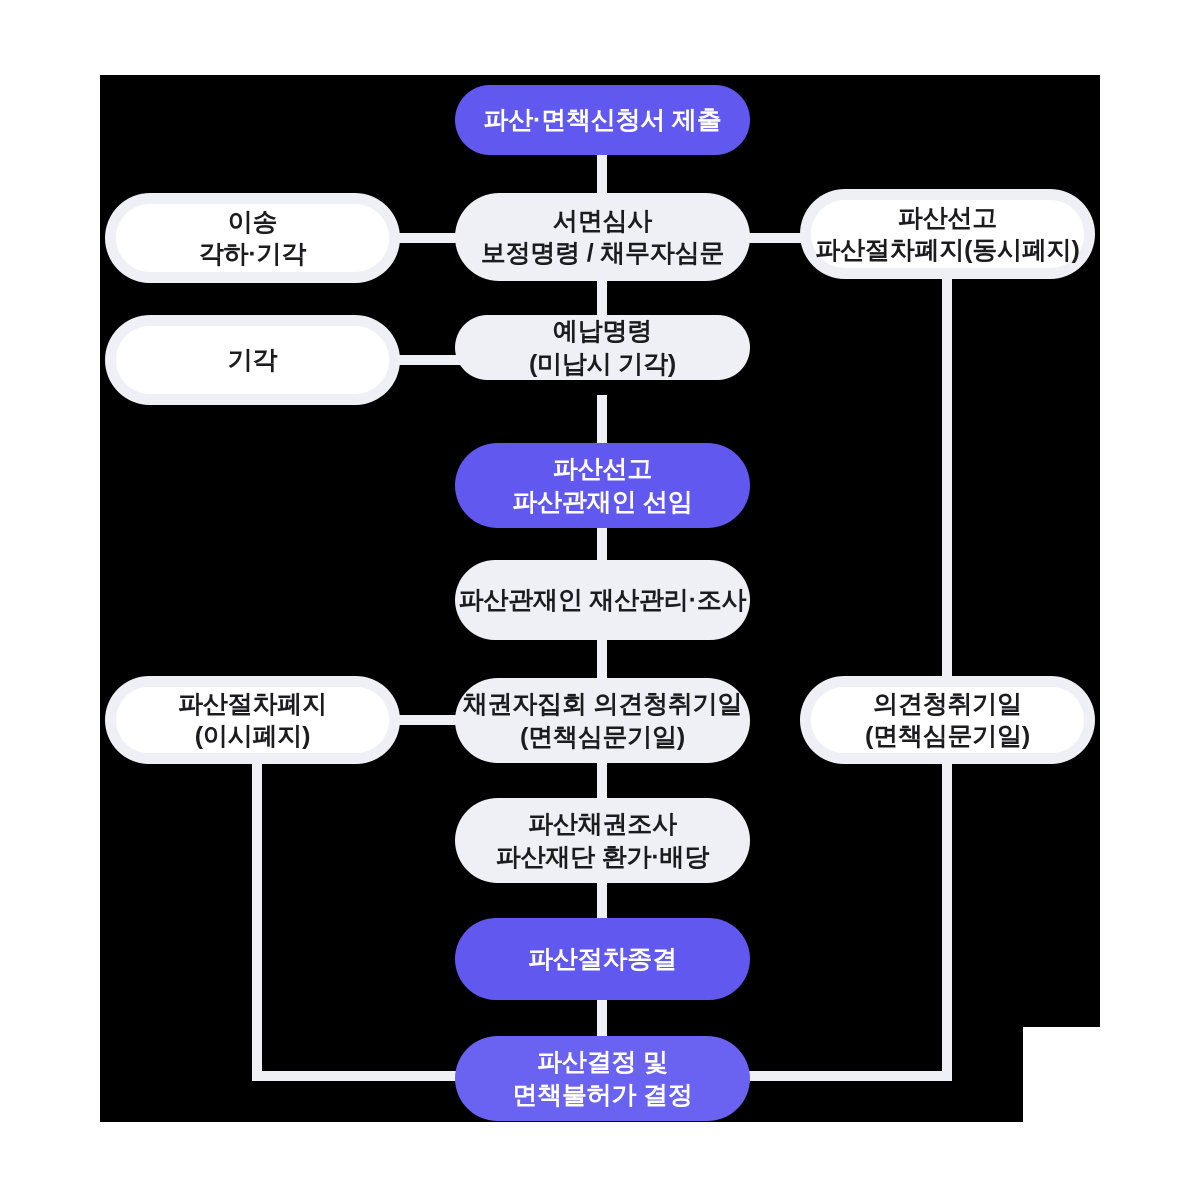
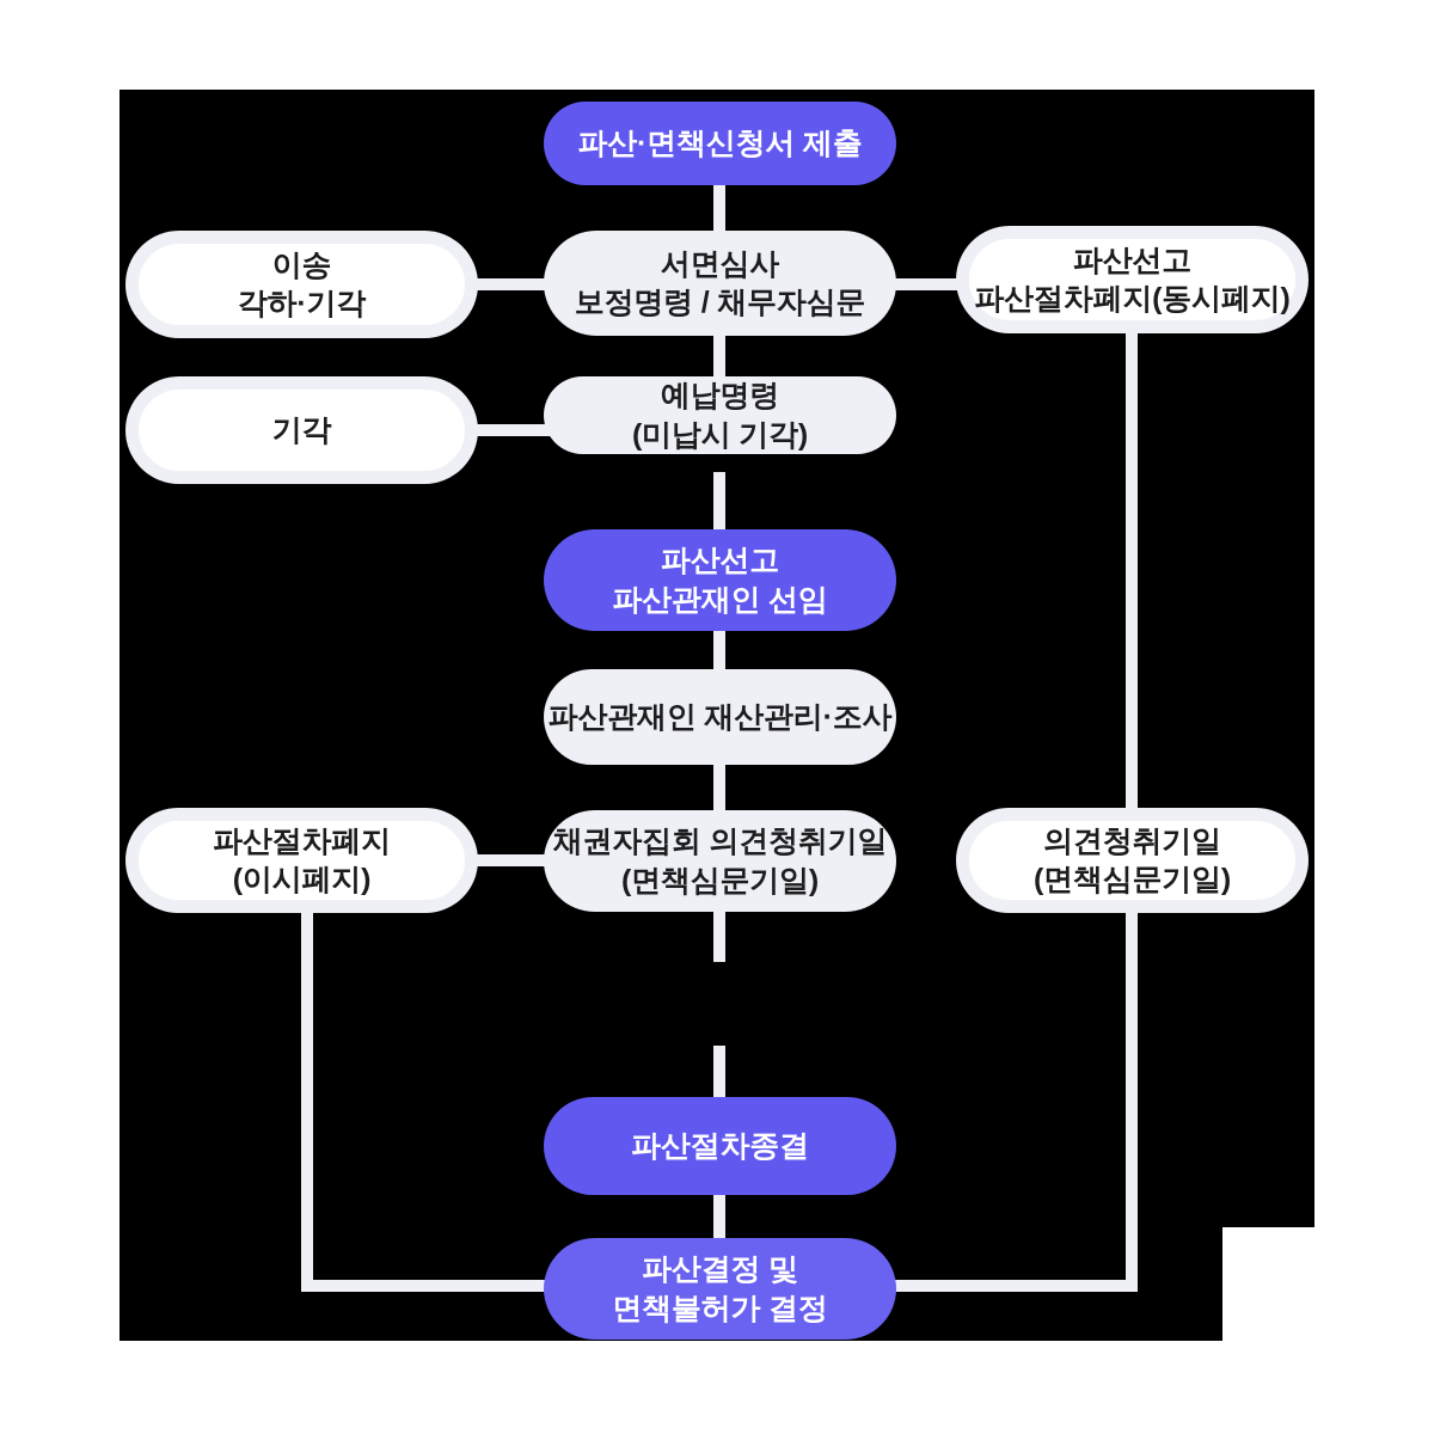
  파산·면책신청서 제출
  서면심사
  보정명령 / 채무자심문
  예납명령
  (미납시 기각)
  파산선고
  파산관재인 선임
  파산관재인 재산관리·조사
  채권자집회 의견청취기일
  (면책심문기일)
- 파산채권조사
- 파산재단 환가·배당
  파산절차종결
  파산결정 및
  면책불허가 결정
  이송
  각하·기각
  기각
  파산절차폐지
  (이시폐지)
  파산선고
  파산절차폐지(동시폐지)
  의견청취기일
  (면책심문기일)
